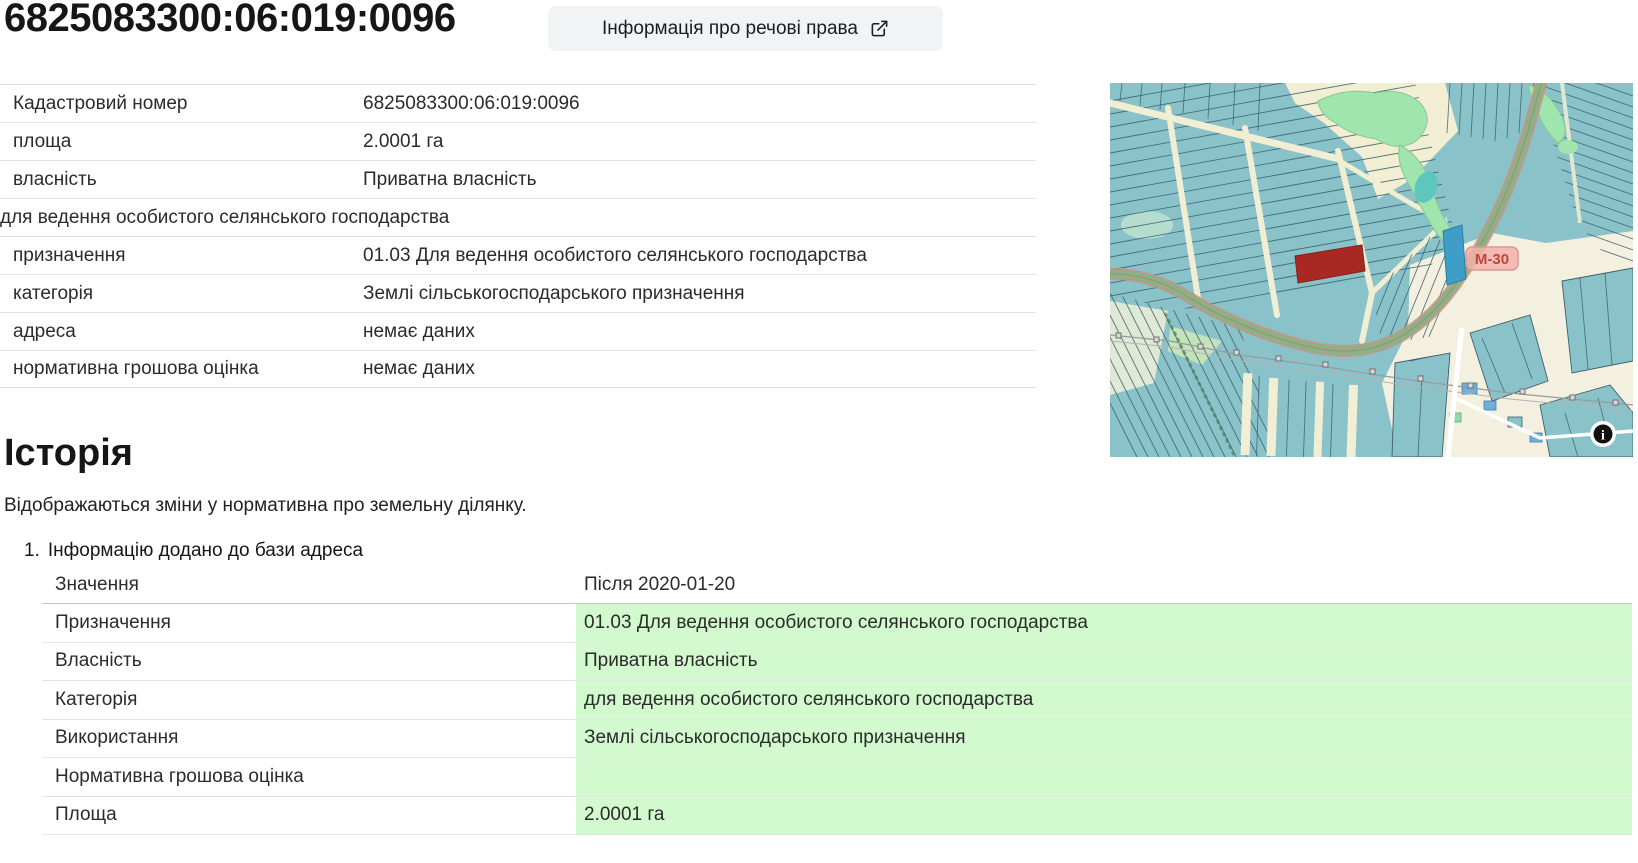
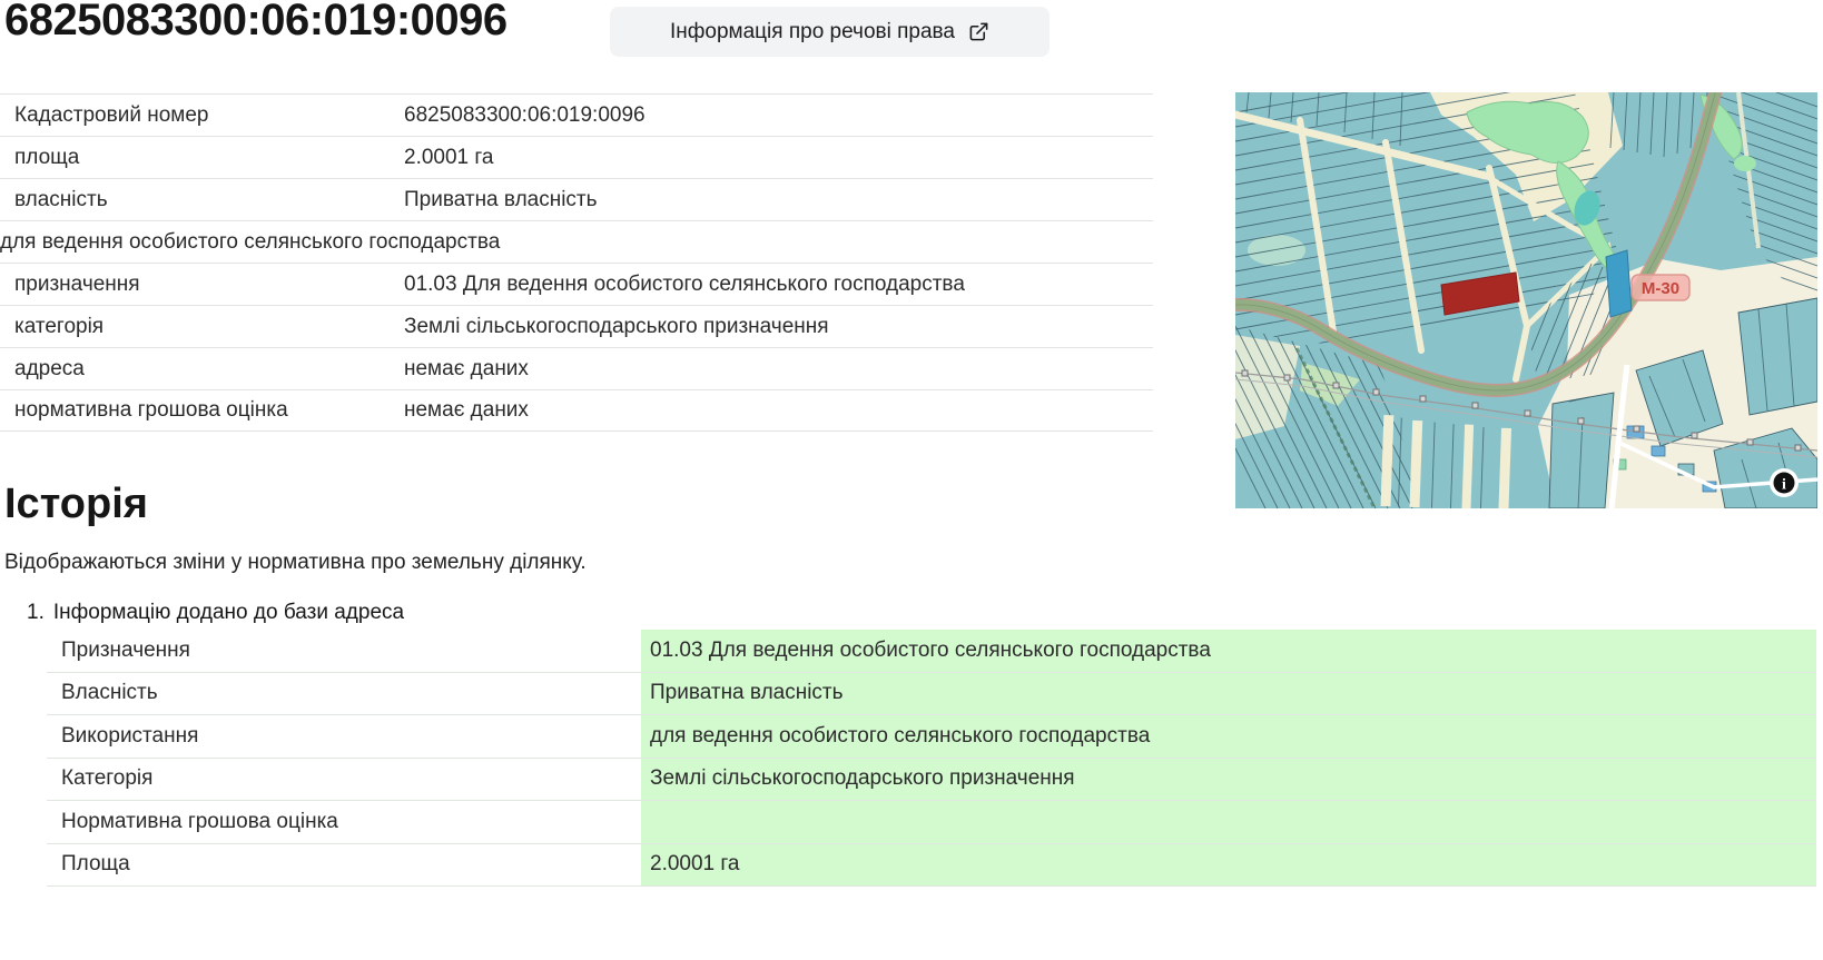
  6825083300:06:019:0096
  Інформація про речові права
  Кадастровий номер
  6825083300:06:019:0096
  площа
  2.0001 га
  власність
  Приватна власність
  для ведення особистого селянського господарства
  призначення
  01.03 Для ведення особистого селянського господарства
  категорія
  Землі сільськогосподарського призначення
  адреса
  немає даних
  нормативна грошова оцінка
  немає даних
  М-30
  i
  Історія
  Відображаються зміни у нормативна про земельну ділянку.
  1.
  Інформацію додано до бази адреса
- Значення
- Після 2020-01-20
  Призначення
  01.03 Для ведення особистого селянського господарства
  Власність
  Приватна власність
- Категорія
+ Використання
  для ведення особистого селянського господарства
- Використання
+ Категорія
  Землі сільськогосподарського призначення
  Нормативна грошова оцінка
  Площа
  2.0001 га
